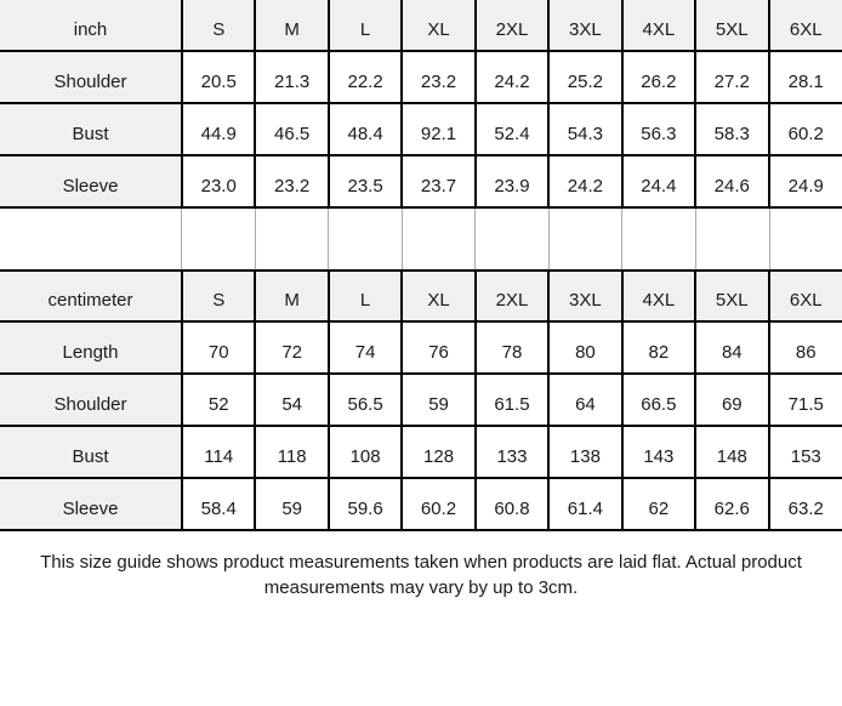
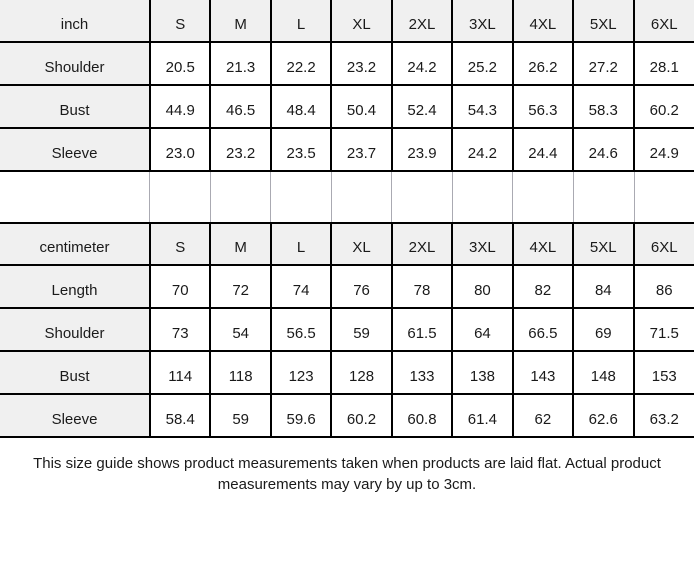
  inch	S	M	L	XL	2XL	3XL	4XL	5XL	6XL
  Shoulder	20.5	21.3	22.2	23.2	24.2	25.2	26.2	27.2	28.1
- Bust	44.9	46.5	48.4	92.1	52.4	54.3	56.3	58.3	60.2
+ Bust	44.9	46.5	48.4	50.4	52.4	54.3	56.3	58.3	60.2
  Sleeve	23.0	23.2	23.5	23.7	23.9	24.2	24.4	24.6	24.9
  centimeter	S	M	L	XL	2XL	3XL	4XL	5XL	6XL
  Length	70	72	74	76	78	80	82	84	86
- Shoulder	52	54	56.5	59	61.5	64	66.5	69	71.5
+ Shoulder	73	54	56.5	59	61.5	64	66.5	69	71.5
- Bust	114	118	108	128	133	138	143	148	153
+ Bust	114	118	123	128	133	138	143	148	153
  Sleeve	58.4	59	59.6	60.2	60.8	61.4	62	62.6	63.2
  This size guide shows product measurements taken when products are laid flat. Actual product
  measurements may vary by up to 3cm.
